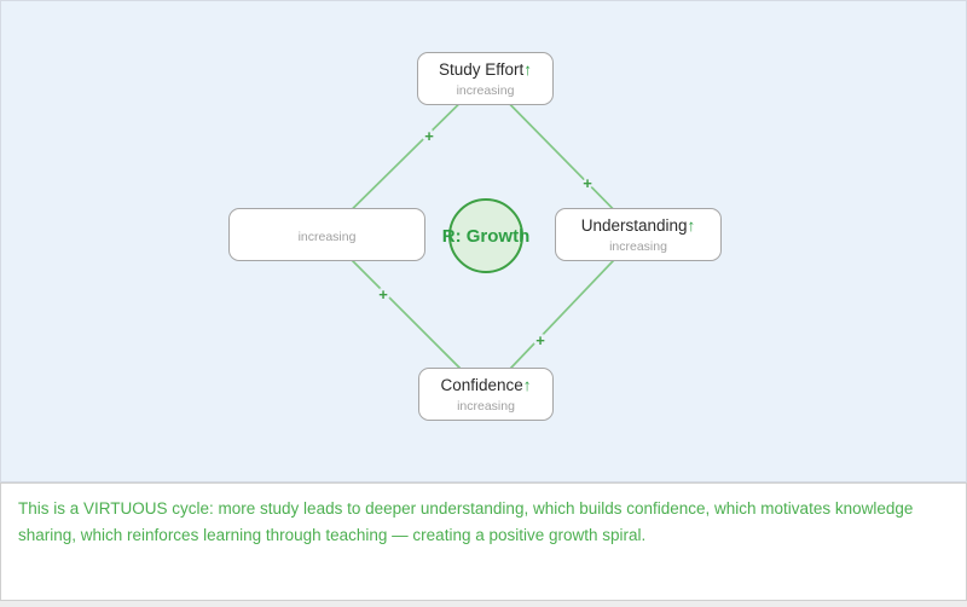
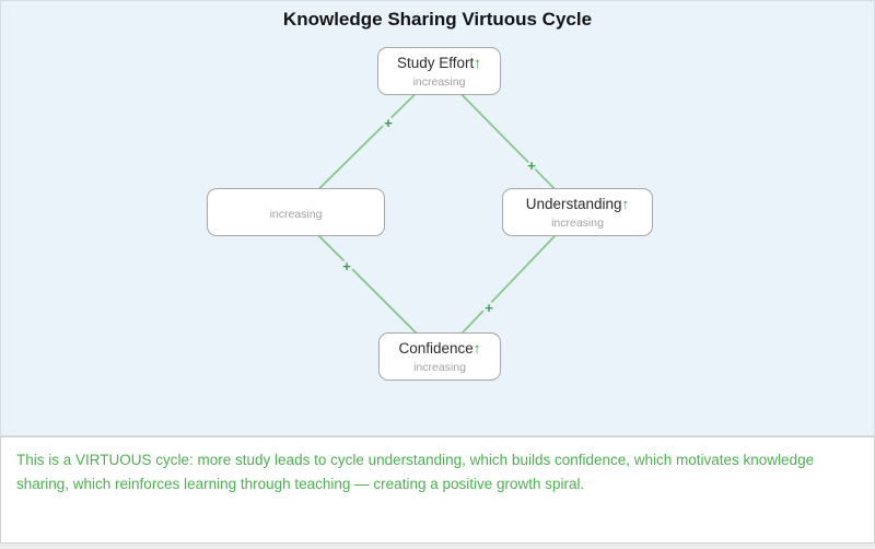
+ Knowledge Sharing Virtuous Cycle
  +
  +
  +
  +
  Study Effort↑
  increasing
  increasing
  Understanding↑
  increasing
  Confidence↑
  increasing
- R: Growth
- This is a VIRTUOUS cycle: more study leads to deeper understanding, which builds confidence, which motivates knowledge sharing, which reinforces learning through teaching — creating a positive growth spiral.
+ This is a VIRTUOUS cycle: more study leads to cycle understanding, which builds confidence, which motivates knowledge sharing, which reinforces learning through teaching — creating a positive growth spiral.
